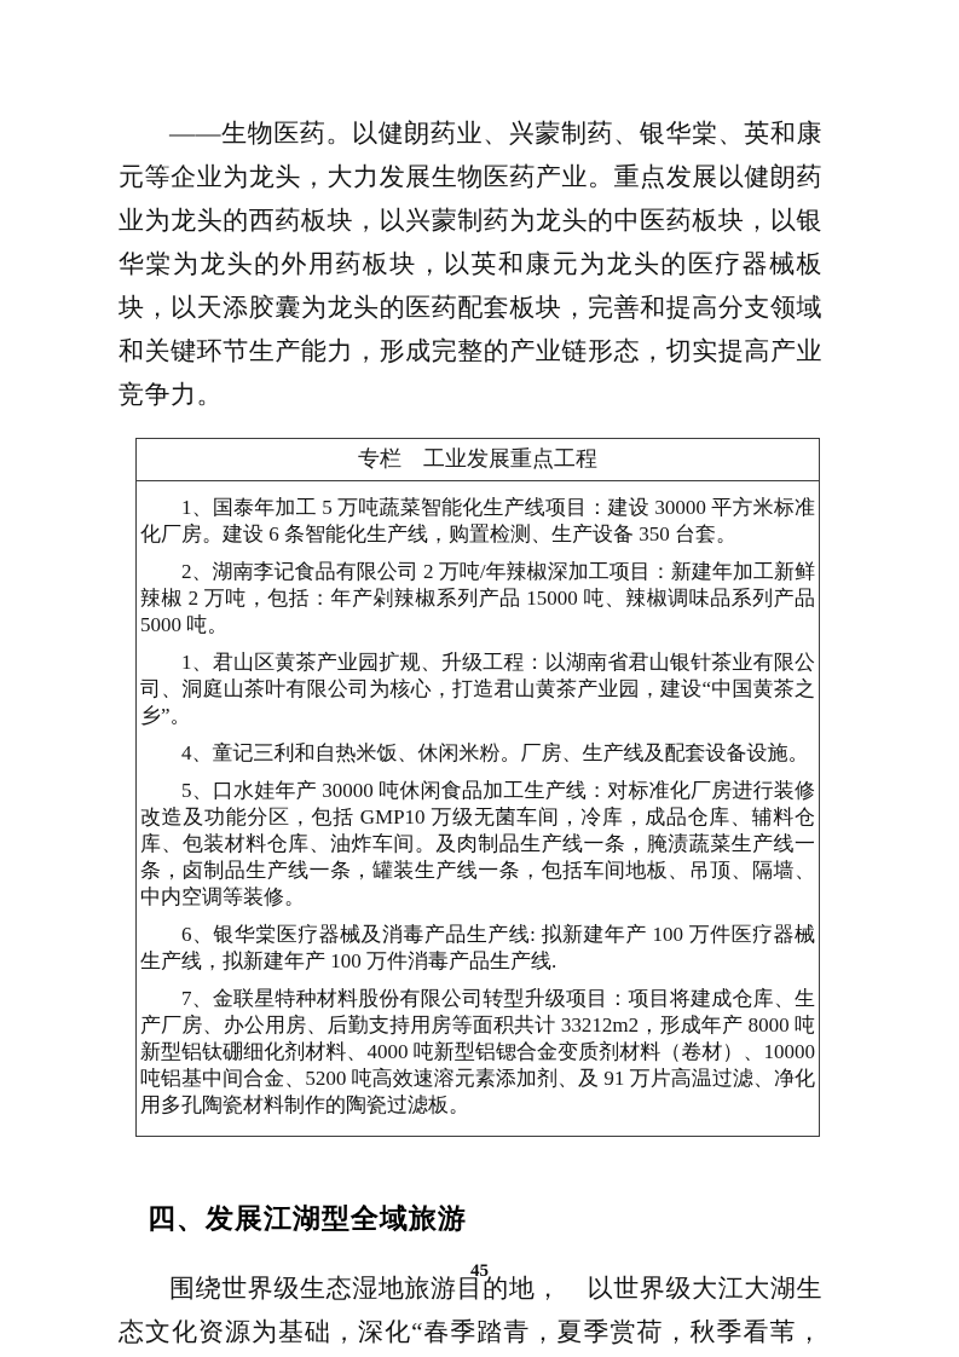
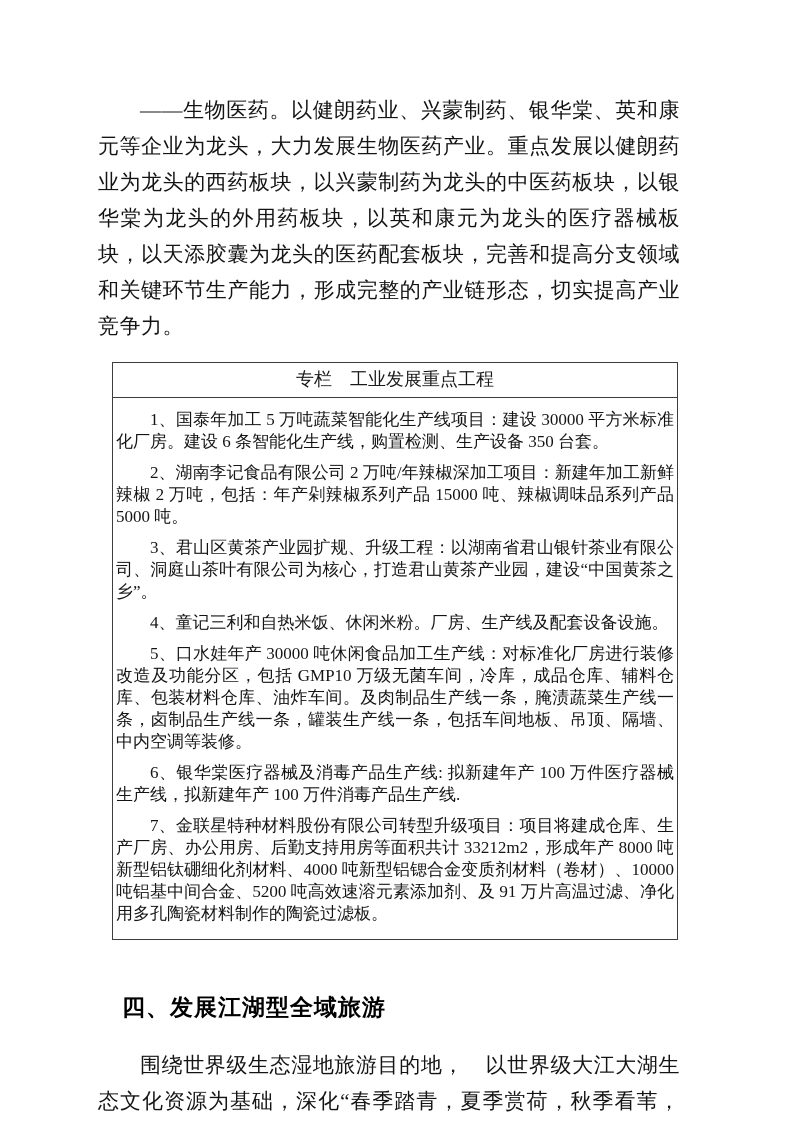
  ——生物医药。以健朗药业、兴蒙制药、银华棠、英和康元等企业为龙头，大力发展生物医药产业。重点发展以健朗药业为龙头的西药板块，以兴蒙制药为龙头的中医药板块，以银华棠为龙头的外用药板块，以英和康元为龙头的医疗器械板块，以天添胶囊为龙头的医药配套板块，完善和提高分支领域和关键环节生产能力，形成完整的产业链形态，切实提高产业竞争力。
  专栏 工业发展重点工程
- 1、国泰年加工 5 万吨蔬菜智能化生产线项目：建设 30000 平方米标准化厂房。建设 6 条智能化生产线，购置检测、生产设备 350 台套。 2、湖南李记食品有限公司 2 万吨/年辣椒深加工项目：新建年加工新鲜辣椒 2 万吨，包括：年产剁辣椒系列产品 15000 吨、辣椒调味品系列产品 5000 吨。 1、君山区黄茶产业园扩规、升级工程：以湖南省君山银针茶业有限公司、洞庭山茶叶有限公司为核心，打造君山黄茶产业园，建设“中国黄茶之乡”。 4、童记三利和自热米饭、休闲米粉。厂房、生产线及配套设备设施。 5、口水娃年产 30000 吨休闲食品加工生产线：对标准化厂房进行装修改造及功能分区，包括 GMP10 万级无菌车间，冷库，成品仓库、辅料仓库、包装材料仓库、油炸车间。及肉制品生产线一条，腌渍蔬菜生产线一条，卤制品生产线一条，罐装生产线一条，包括车间地板、吊顶、隔墙、中内空调等装修。 6、银华棠医疗器械及消毒产品生产线: 拟新建年产 100 万件医疗器械生产线，拟新建年产 100 万件消毒产品生产线. 7、金联星特种材料股份有限公司转型升级项目：项目将建成仓库、生产厂房、办公用房、后勤支持用房等面积共计 33212m2，形成年产 8000 吨新型铝钛硼细化剂材料、4000 吨新型铝锶合金变质剂材料（卷材）、10000 吨铝基中间合金、5200 吨高效速溶元素添加剂、及 91 万片高温过滤、净化用多孔陶瓷材料制作的陶瓷过滤板。
+ 1、国泰年加工 5 万吨蔬菜智能化生产线项目：建设 30000 平方米标准化厂房。建设 6 条智能化生产线，购置检测、生产设备 350 台套。 2、湖南李记食品有限公司 2 万吨/年辣椒深加工项目：新建年加工新鲜辣椒 2 万吨，包括：年产剁辣椒系列产品 15000 吨、辣椒调味品系列产品 5000 吨。 3、君山区黄茶产业园扩规、升级工程：以湖南省君山银针茶业有限公司、洞庭山茶叶有限公司为核心，打造君山黄茶产业园，建设“中国黄茶之乡”。 4、童记三利和自热米饭、休闲米粉。厂房、生产线及配套设备设施。 5、口水娃年产 30000 吨休闲食品加工生产线：对标准化厂房进行装修改造及功能分区，包括 GMP10 万级无菌车间，冷库，成品仓库、辅料仓库、包装材料仓库、油炸车间。及肉制品生产线一条，腌渍蔬菜生产线一条，卤制品生产线一条，罐装生产线一条，包括车间地板、吊顶、隔墙、中内空调等装修。 6、银华棠医疗器械及消毒产品生产线: 拟新建年产 100 万件医疗器械生产线，拟新建年产 100 万件消毒产品生产线. 7、金联星特种材料股份有限公司转型升级项目：项目将建成仓库、生产厂房、办公用房、后勤支持用房等面积共计 33212m2，形成年产 8000 吨新型铝钛硼细化剂材料、4000 吨新型铝锶合金变质剂材料（卷材）、10000 吨铝基中间合金、5200 吨高效速溶元素添加剂、及 91 万片高温过滤、净化用多孔陶瓷材料制作的陶瓷过滤板。
  四、发展江湖型全域旅游
  围绕世界级生态湿地旅游目的地， 以世界级大江大湖生态文化资源为基础，深化“春季踏青，夏季赏荷，秋季看苇，
- 45
